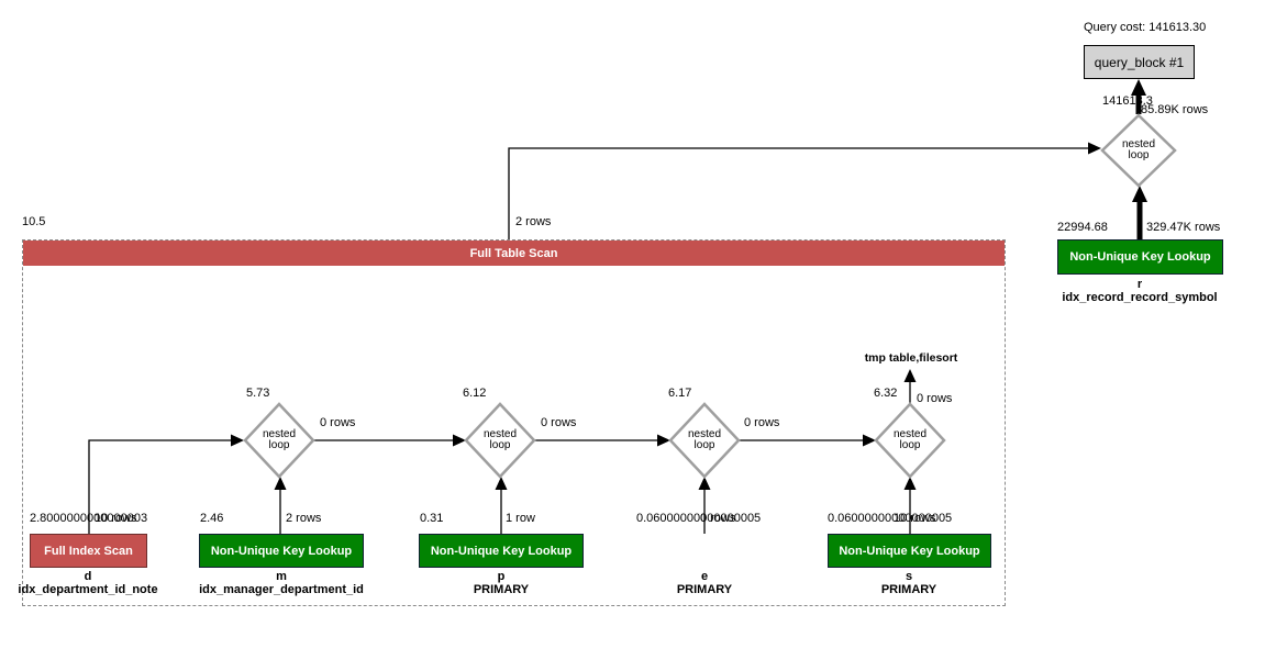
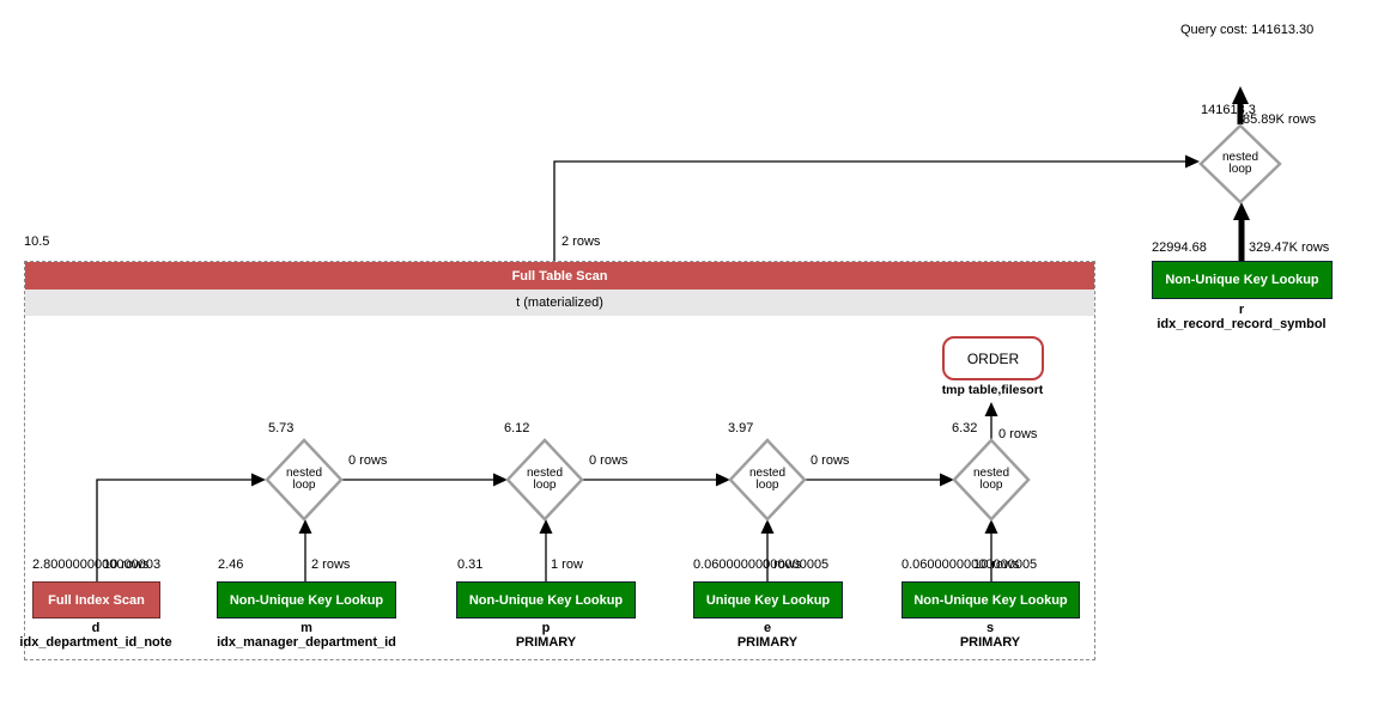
  Query cost: 141613.30
- query_block #1
  141613.3
  85.89K rows
  nested loop
  22994.68
  329.47K rows
  Non-Unique Key Lookup
  r
  idx_record_record_symbol
  10.5
  2 rows
  Full Table Scan
+ t (materialized)
+ ORDER
  tmp table,filesort
  5.73
  6.12
- 6.17
+ 3.97
  6.32
  0 rows
  0 rows
  0 rows
  0 rows
  nested loop
  nested loop
  nested loop
  nested loop
  2.8000000000000003
  10 rows
  Full Index Scan
  d
  idx_department_id_note
  2.46
  2 rows
  Non-Unique Key Lookup
  m
  idx_manager_department_id
  0.31
  1 row
  Non-Unique Key Lookup
  p
  PRIMARY
  0.06000000000000005
  0 rows
+ Unique Key Lookup
  e
  PRIMARY
  0.06000000000000005
  10 rows
  Non-Unique Key Lookup
  s
  PRIMARY
